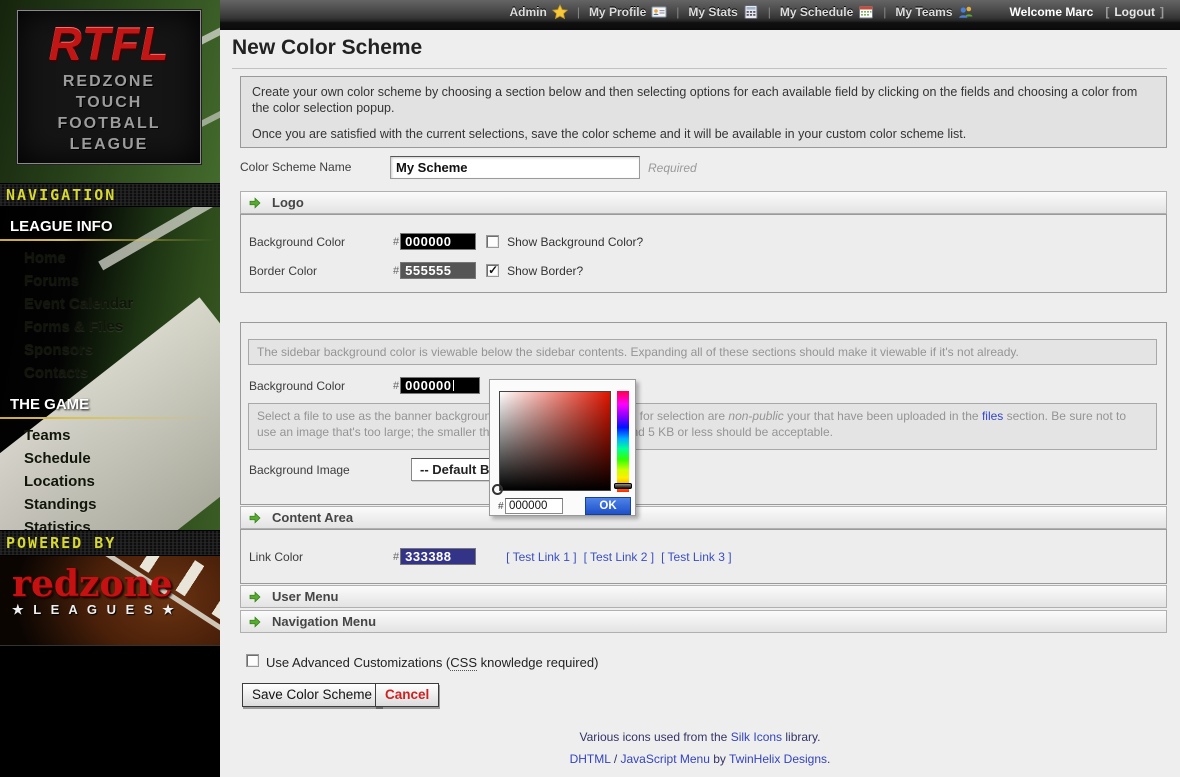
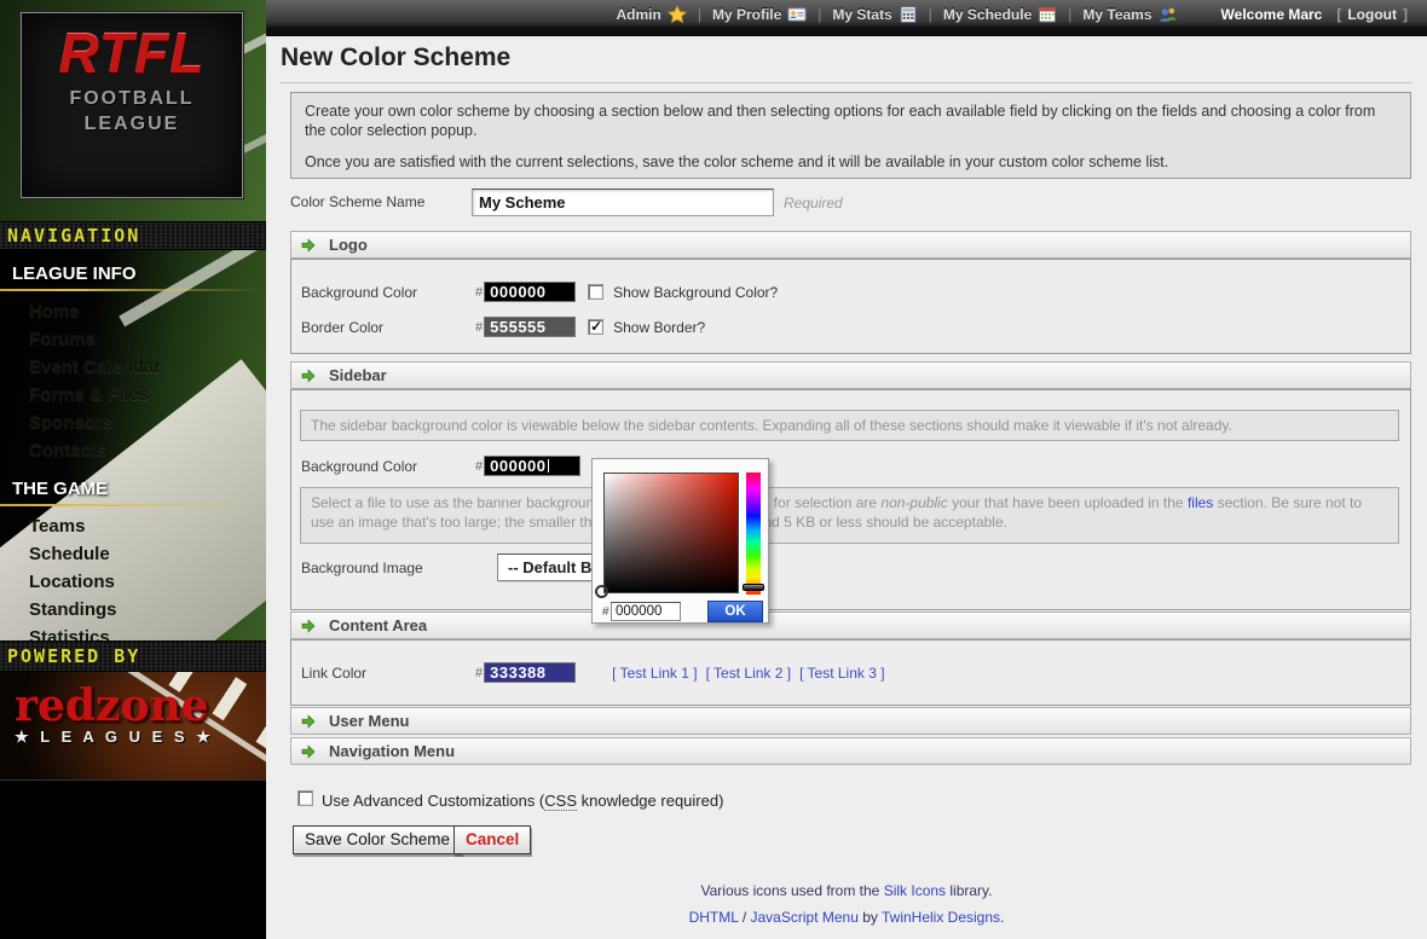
  RTFL
- REDZONE
- TOUCH
  FOOTBALL
  LEAGUE
  NAVIGATION
  LEAGUE INFO
  Home
  Forums
  Event Calendar
  Forms & Files
  Sponsors
  Contacts
  THE GAME
  Teams
  Schedule
  Locations
  Standings
  Statistics
  POWERED BY
  redzone
  ★ L E A G U E S ★
  Admin
  |
  My Profile
  |
  My Stats
  |
  My Schedule
  |
  My Teams
  Welcome Marc
  [
  Logout
  ]
  New Color Scheme
  Create your own color scheme by choosing a section below and then selecting options for each available field by clicking on the fields and choosing a color from the color selection popup.
  Once you are satisfied with the current selections, save the color scheme and it will be available in your custom color scheme list.
  Color Scheme Name
  My Scheme
  Required
  Logo
  Background Color
  #
  000000
  Show Background Color?
  Border Color
  #
  555555
  Show Border?
+ Sidebar
  The sidebar background color is viewable below the sidebar contents. Expanding all of these sections should make it viewable if it's not already.
  Background Color
  #
  000000
  Select a file to use as the banner backgroun for selection are non-public your that have been uploaded in the files section. Be sure not to use an image that's too large; the smaller thd 5 KB or less should be acceptable.
  Background Image
  Content Area
  Link Color
  #
  333388
  [ Test Link 1 ]
  [ Test Link 2 ]
  [ Test Link 3 ]
  User Menu
  Navigation Menu
  Use Advanced Customizations (CSS knowledge required)
  Save Color Scheme
  Cancel
  Various icons used from the Silk Icons library.
  DHTML / JavaScript Menu by TwinHelix Designs.
  #
  000000
  OK
